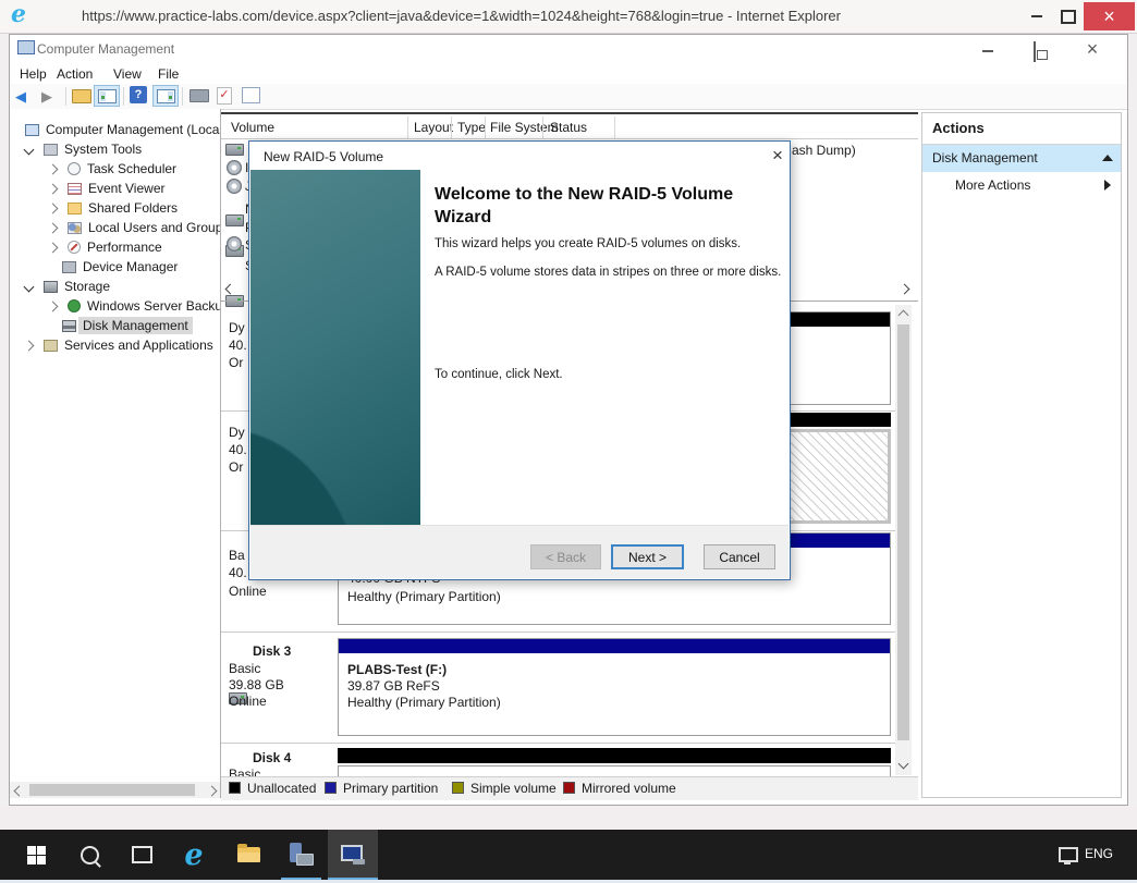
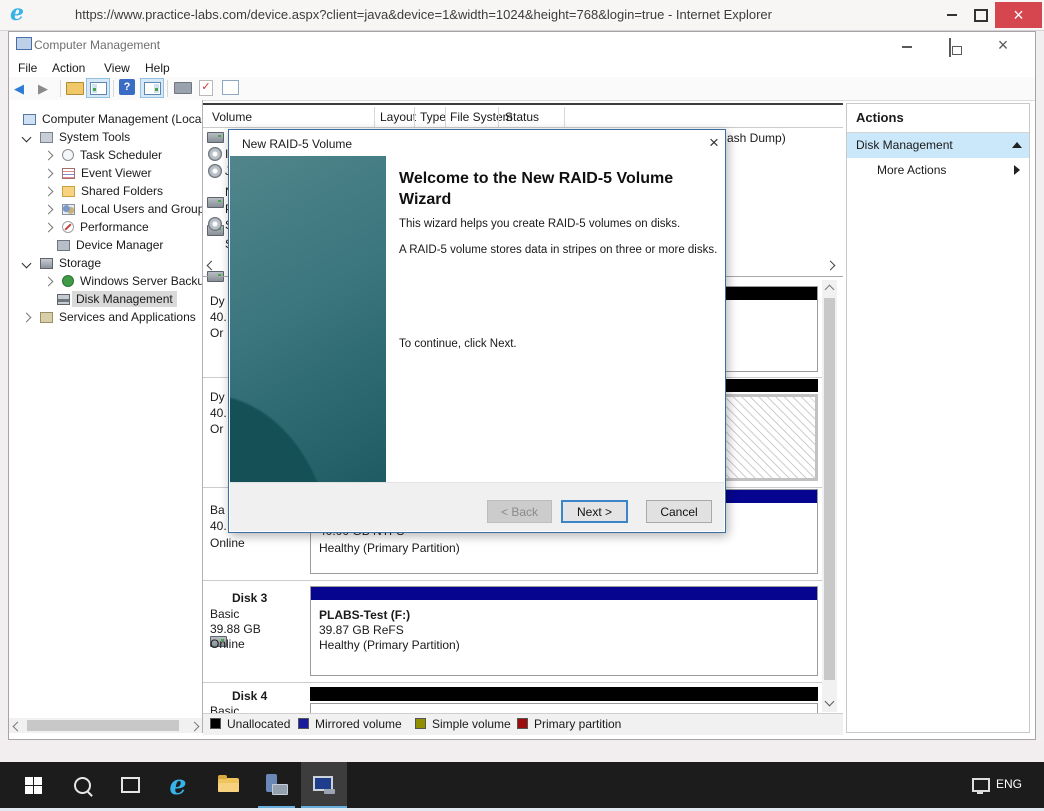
  e
  https://www.practice-labs.com/device.aspx?client=java&device=1&width=1024&height=768&login=true - Internet Explorer
  ×
  Computer Management
  ×
- Help
+ File
  Action
  View
- File
+ Help
  ◀
  ▶
  ?
  ✓
  Computer Management (Loca
  System Tools
  Task Scheduler
  Event Viewer
  Shared Folders
  Local Users and Group
  Performance
  Device Manager
  Storage
  Windows Server Backu
  Disk Management
  Services and Applications
  Volume
  Layou
  Type
  File System
  Status
  I
  ash Dump)
  Dy
  40.
  Or
  Dy
  40.
  Or
  Ba
  40.
  Online
  Healthy (Primary Partition)
  Disk 3
  Basic
  39.88 GB
  Online
  PLABS-Test (F:)
  39.87 GB ReFS
  Healthy (Primary Partition)
  Disk 4
  Basic
  Unallocated
- Primary partition
+ Mirrored volume
  Simple volume
- Mirrored volume
+ Primary partition
  Actions
  Disk Management
  More Actions
  New RAID-5 Volume
  ×
  Welcome to the New RAID-5 Volume Wizard
  This wizard helps you create RAID-5 volumes on disks.
  A RAID-5 volume stores data in stripes on three or more disks.
  To continue, click Next.
  < Back
  Next >
  Cancel
  e
  ENG
